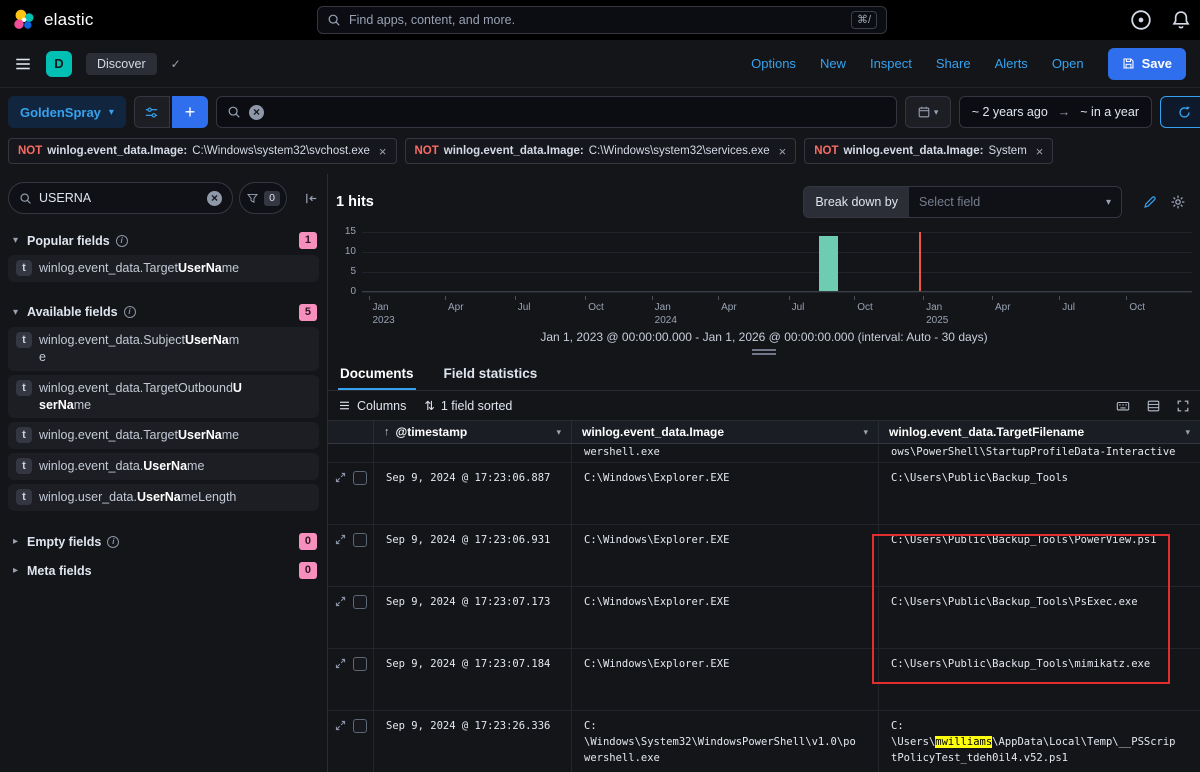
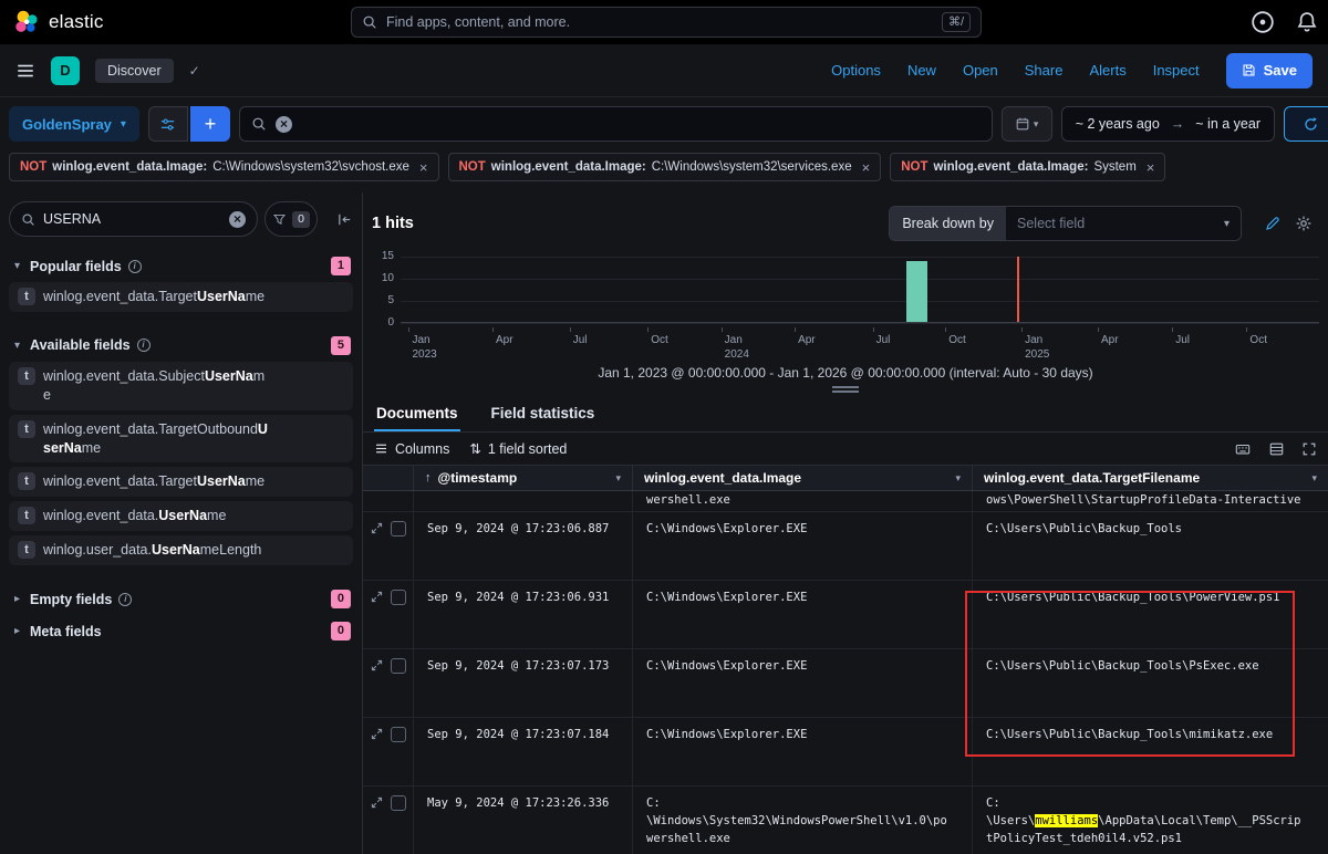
  elastic
  Find apps, content, and more.
  ⌘/
  D
  Discover
  ✓
  Options
  New
- Inspect
+ Open
  Share
  Alerts
- Open
+ Inspect
  Save
  GoldenSpray
  ▾
  +
  ×
  ▾
  ~ 2 years ago
  →
  ~ in a year
  NOT
  winlog.event_data.Image:
  C:\Windows\system32\svchost.exe
  ×
  NOT
  winlog.event_data.Image:
  C:\Windows\system32\services.exe
  ×
  NOT
  winlog.event_data.Image:
  System
  ×
  USERNA
  ×
  0
  ▾
  Popular fields
  i
  1
  t
  winlog.event_data.TargetUserName
  ▾
  Available fields
  i
  5
  t
  winlog.event_data.SubjectUserNam
  e
  t
  winlog.event_data.TargetOutboundU
  serName
  t
  winlog.event_data.TargetUserName
  t
  winlog.event_data.UserName
  t
  winlog.user_data.UserNameLength
  ▸
  Empty fields
  i
  0
  ▸
  Meta fields
  0
  1 hits
  Break down by
  Select field
  ▾
  0
  5
  10
  15
  Jan
  2023
  Apr
  Jul
  Oct
  Jan
  2024
  Apr
  Jul
  Oct
  Jan
  2025
  Apr
  Jul
  Oct
  Jan 1, 2023 @ 00:00:00.000 - Jan 1, 2026 @ 00:00:00.000 (interval: Auto - 30 days)
  Documents
  Field statistics
  Columns
  ⇅
  1 field sorted
  ↑
  @timestamp
  ▾
  winlog.event_data.Image
  ▾
  winlog.event_data.TargetFilename
  ▾
  wershell.exe
  ows\PowerShell\StartupProfileData-Interactive
  Sep 9, 2024 @ 17:23:06.887
  C:\Windows\Explorer.EXE
  C:\Users\Public\Backup_Tools
  Sep 9, 2024 @ 17:23:06.931
  C:\Windows\Explorer.EXE
  C:\Users\Public\Backup_Tools\PowerView.ps1
  Sep 9, 2024 @ 17:23:07.173
  C:\Windows\Explorer.EXE
  C:\Users\Public\Backup_Tools\PsExec.exe
  Sep 9, 2024 @ 17:23:07.184
  C:\Windows\Explorer.EXE
  C:\Users\Public\Backup_Tools\mimikatz.exe
- Sep 9, 2024 @ 17:23:26.336
+ May 9, 2024 @ 17:23:26.336
  C:
  \Windows\System32\WindowsPowerShell\v1.0\po
  wershell.exe
  C:
  \Users\mwilliams\AppData\Local\Temp\__PSScrip
  tPolicyTest_tdeh0il4.v52.ps1
